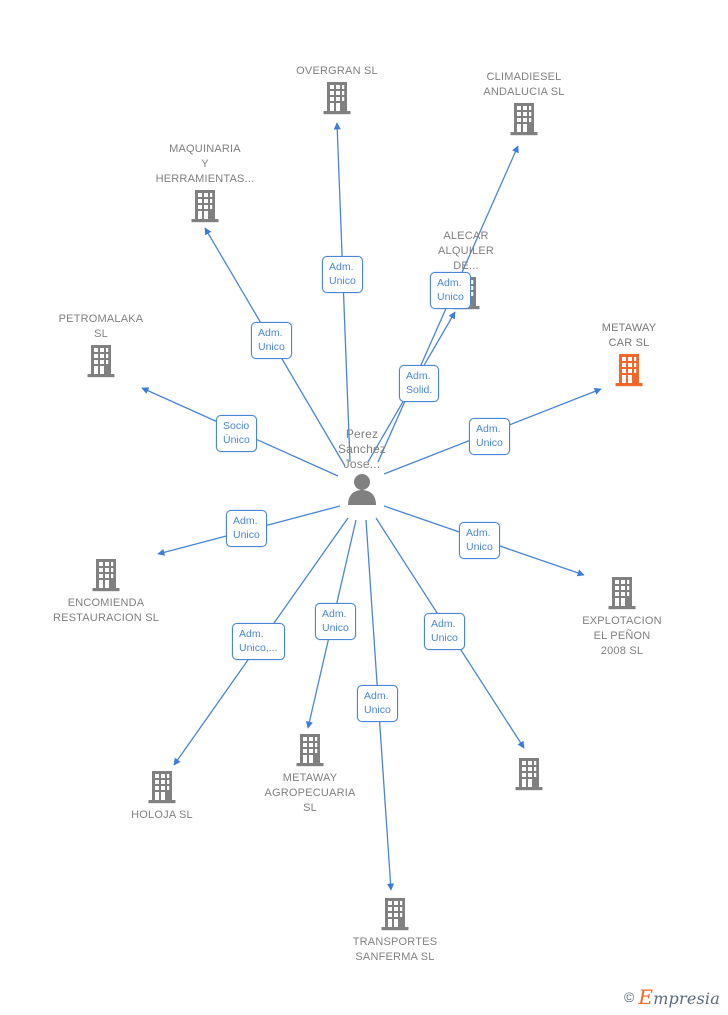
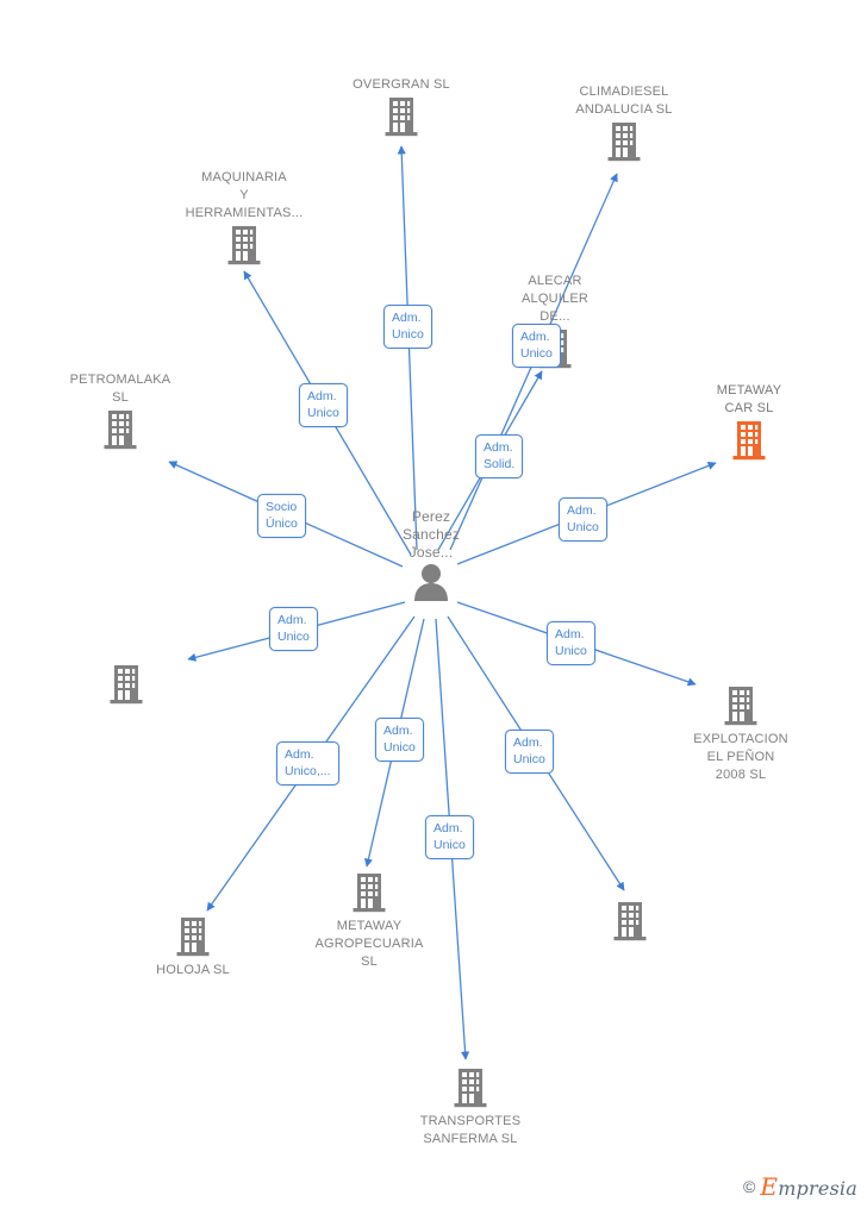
  OVERGRAN SL
  CLIMADIESEL
  ANDALUCIA SL
  MAQUINARIA
  Y
  HERRAMIENTAS...
  ALECAR
  ALQUILER
  DE...
  PETROMALAKA
  SL
  METAWAY
  CAR SL
- ENCOMIENDA
- RESTAURACION SL
  EXPLOTACION
  EL PEÑON
  2008 SL
  HOLOJA SL
  METAWAY
  AGROPECUARIA
  SL
  TRANSPORTES
  SANFERMA SL
  Perez
  Sanchez
  Jose...
  Adm.
  Unico
  Adm.
  Unico
  Adm.
  Unico
  Adm.
  Solid.
  Socio
  Único
  Adm.
  Unico
  Adm.
  Unico
  Adm.
  Unico
  Adm.
  Unico,...
  Adm.
  Unico
  Adm.
  Unico
  Adm.
  Unico
  ©
  Empresia
